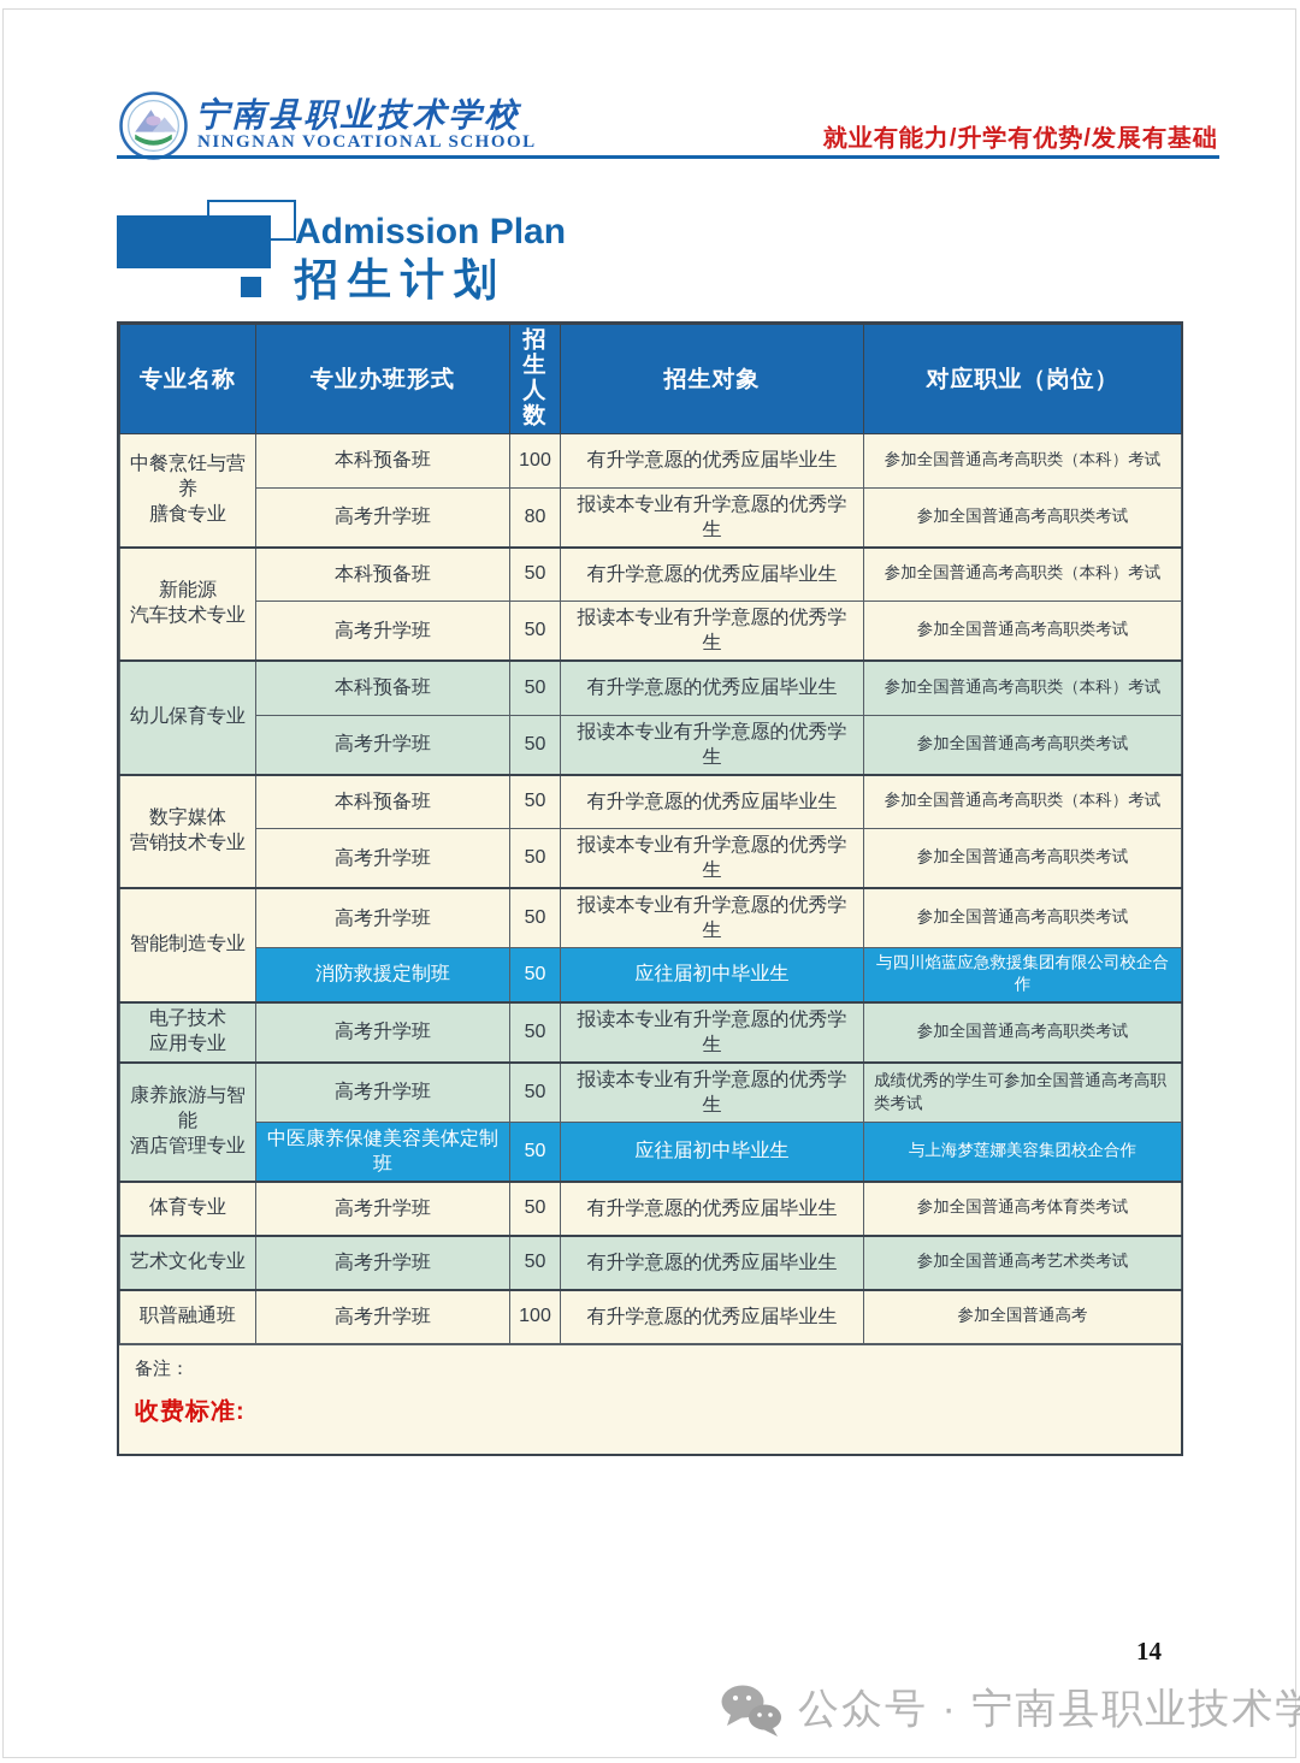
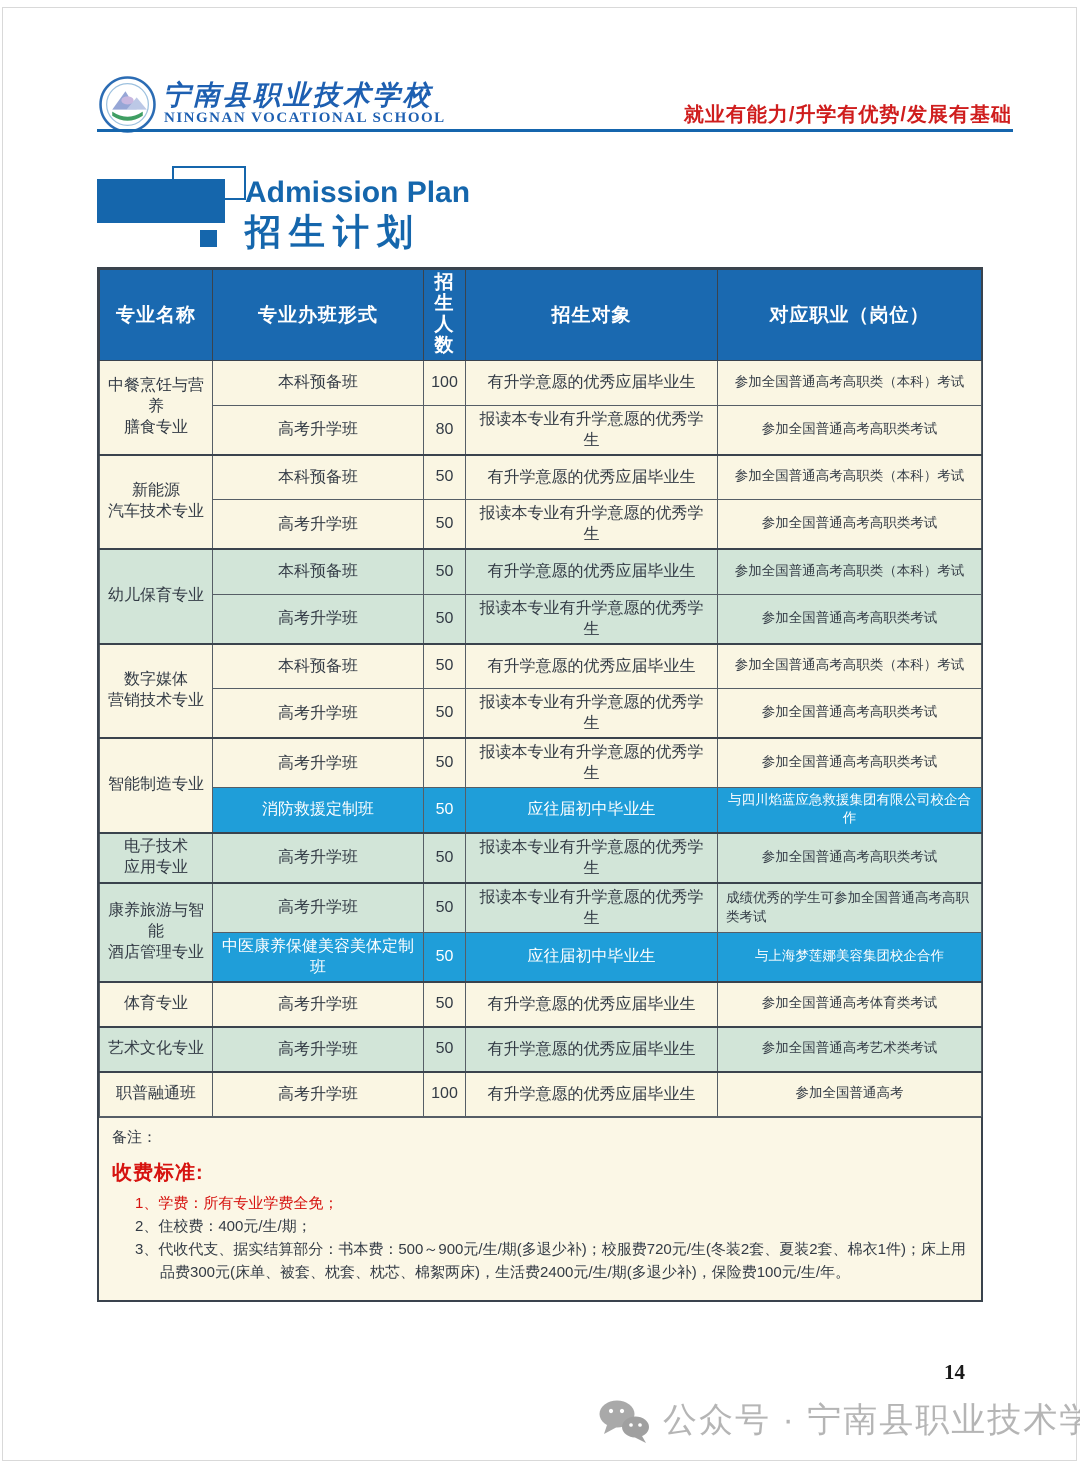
  宁南县职业技术学校
  NINGNAN VOCATIONAL SCHOOL
  就业有能力/升学有优势/发展有基础
  Admission Plan
  招生计划
  专业名称	专业办班形式	招生人数	招生对象	对应职业（岗位）
  中餐烹饪与营养膳食专业	本科预备班	100	有升学意愿的优秀应届毕业生	参加全国普通高考高职类（本科）考试
  高考升学班	80	报读本专业有升学意愿的优秀学生	参加全国普通高考高职类考试
  新能源汽车技术专业	本科预备班	50	有升学意愿的优秀应届毕业生	参加全国普通高考高职类（本科）考试
  高考升学班	50	报读本专业有升学意愿的优秀学生	参加全国普通高考高职类考试
  幼儿保育专业	本科预备班	50	有升学意愿的优秀应届毕业生	参加全国普通高考高职类（本科）考试
  高考升学班	50	报读本专业有升学意愿的优秀学生	参加全国普通高考高职类考试
  数字媒体营销技术专业	本科预备班	50	有升学意愿的优秀应届毕业生	参加全国普通高考高职类（本科）考试
  高考升学班	50	报读本专业有升学意愿的优秀学生	参加全国普通高考高职类考试
  智能制造专业	高考升学班	50	报读本专业有升学意愿的优秀学生	参加全国普通高考高职类考试
  消防救援定制班	50	应往届初中毕业生	与四川焰蓝应急救援集团有限公司校企合作
  电子技术应用专业	高考升学班	50	报读本专业有升学意愿的优秀学生	参加全国普通高考高职类考试
  康养旅游与智能酒店管理专业	高考升学班	50	报读本专业有升学意愿的优秀学生	成绩优秀的学生可参加全国普通高考高职类考试
  中医康养保健美容美体定制班	50	应往届初中毕业生	与上海梦莲娜美容集团校企合作
  体育专业	高考升学班	50	有升学意愿的优秀应届毕业生	参加全国普通高考体育类考试
  艺术文化专业	高考升学班	50	有升学意愿的优秀应届毕业生	参加全国普通高考艺术类考试
  职普融通班	高考升学班	100	有升学意愿的优秀应届毕业生	参加全国普通高考
  备注：
  收费标准:
+ 1、学费：所有专业学费全免；
+ 2、住校费：400元/生/期；
+ 3、代收代支、据实结算部分：书本费：500～900元/生/期(多退少补)；校服费720元/生(冬装2套、夏装2套、棉衣1件)；床上用品费300元(床单、被套、枕套、枕芯、棉絮两床)，生活费2400元/生/期(多退少补)，保险费100元/生/年。
  14
  公众号 · 宁南县职业技术学
